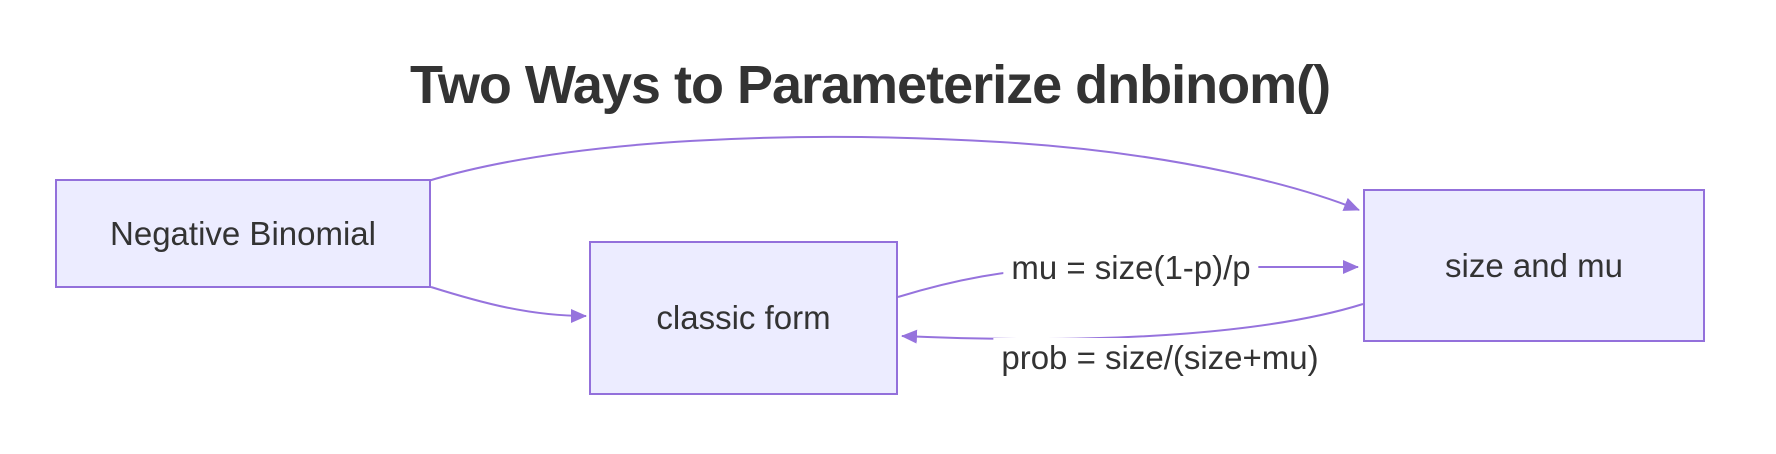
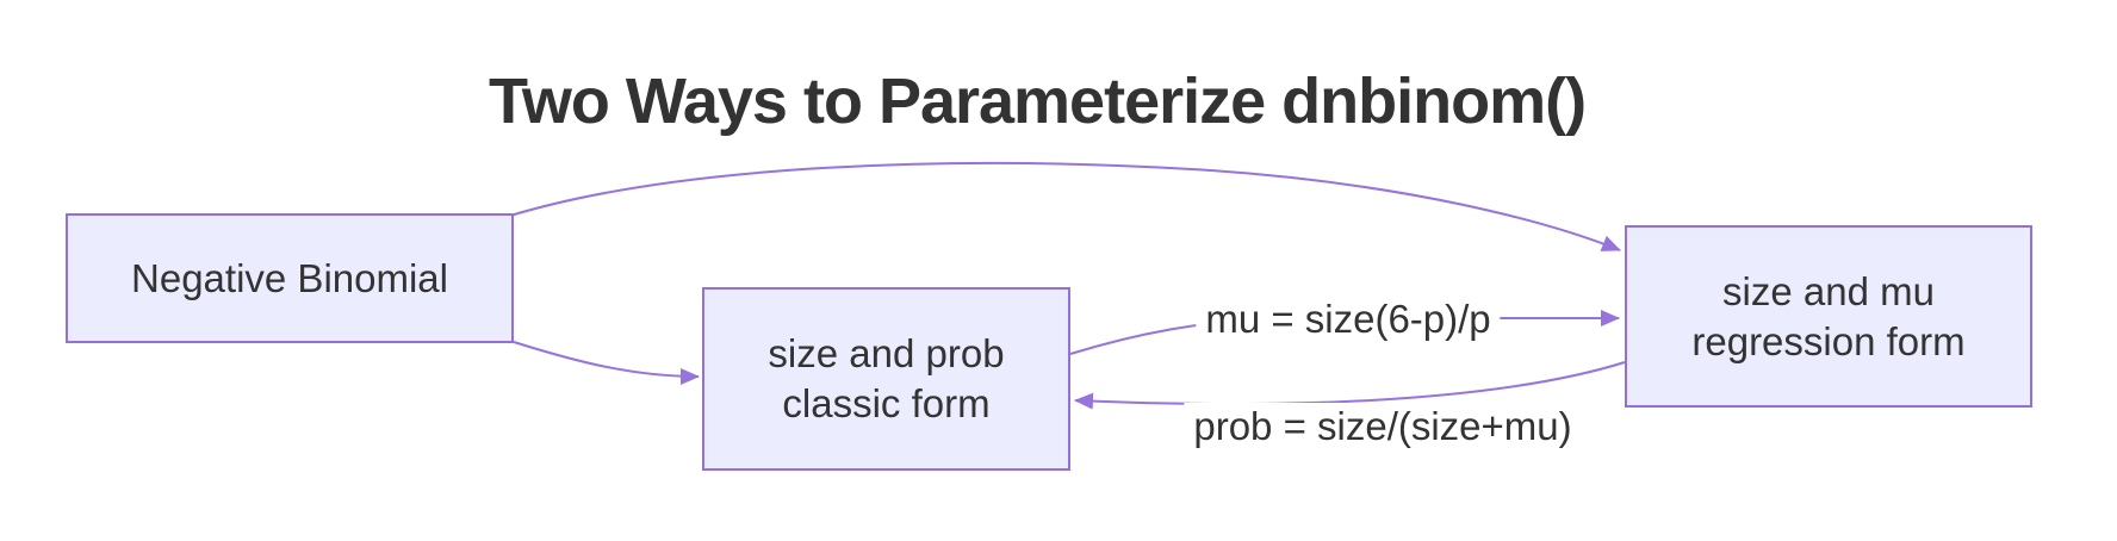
  Two Ways to Parameterize dnbinom()
  Negative Binomial
+ size and prob
  classic form
  size and mu
+ regression form
- mu = size(1-p)/p
+ mu = size(6-p)/p
  prob = size/(size+mu)
